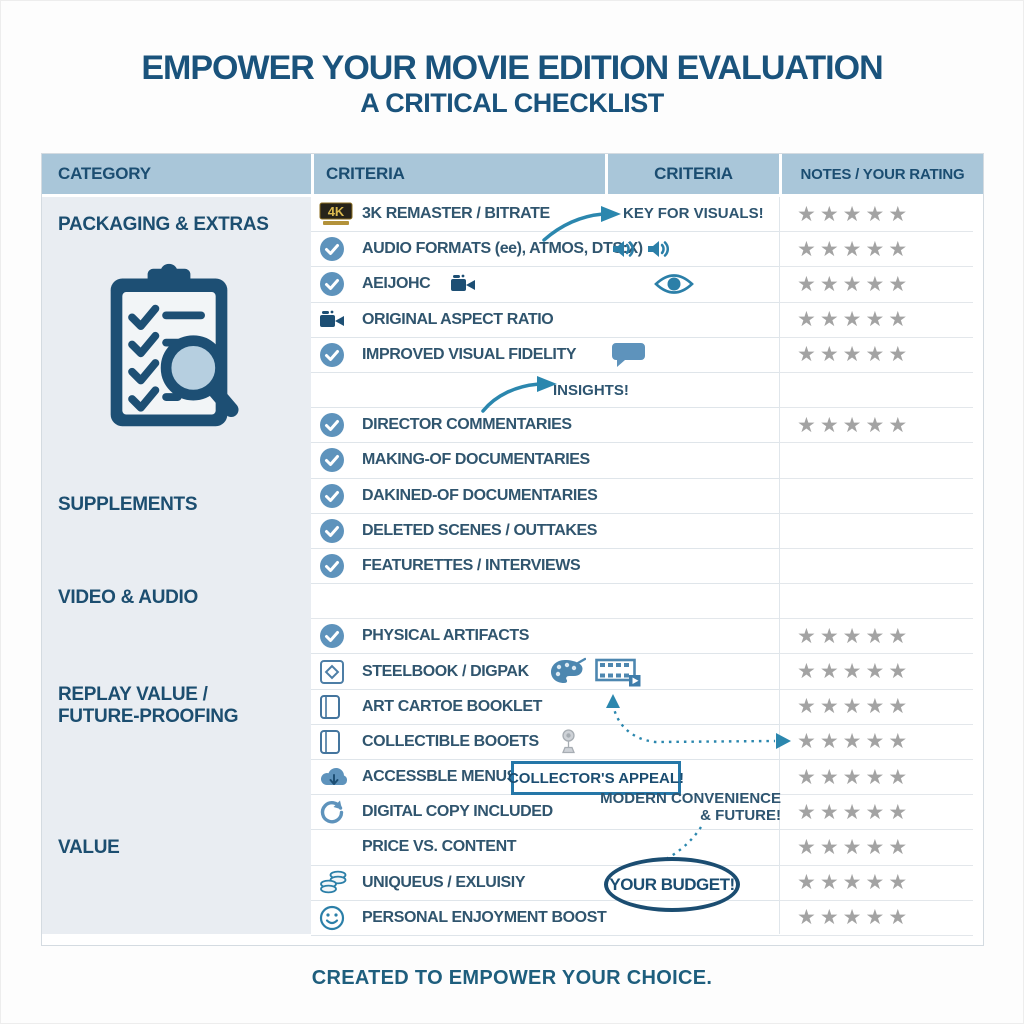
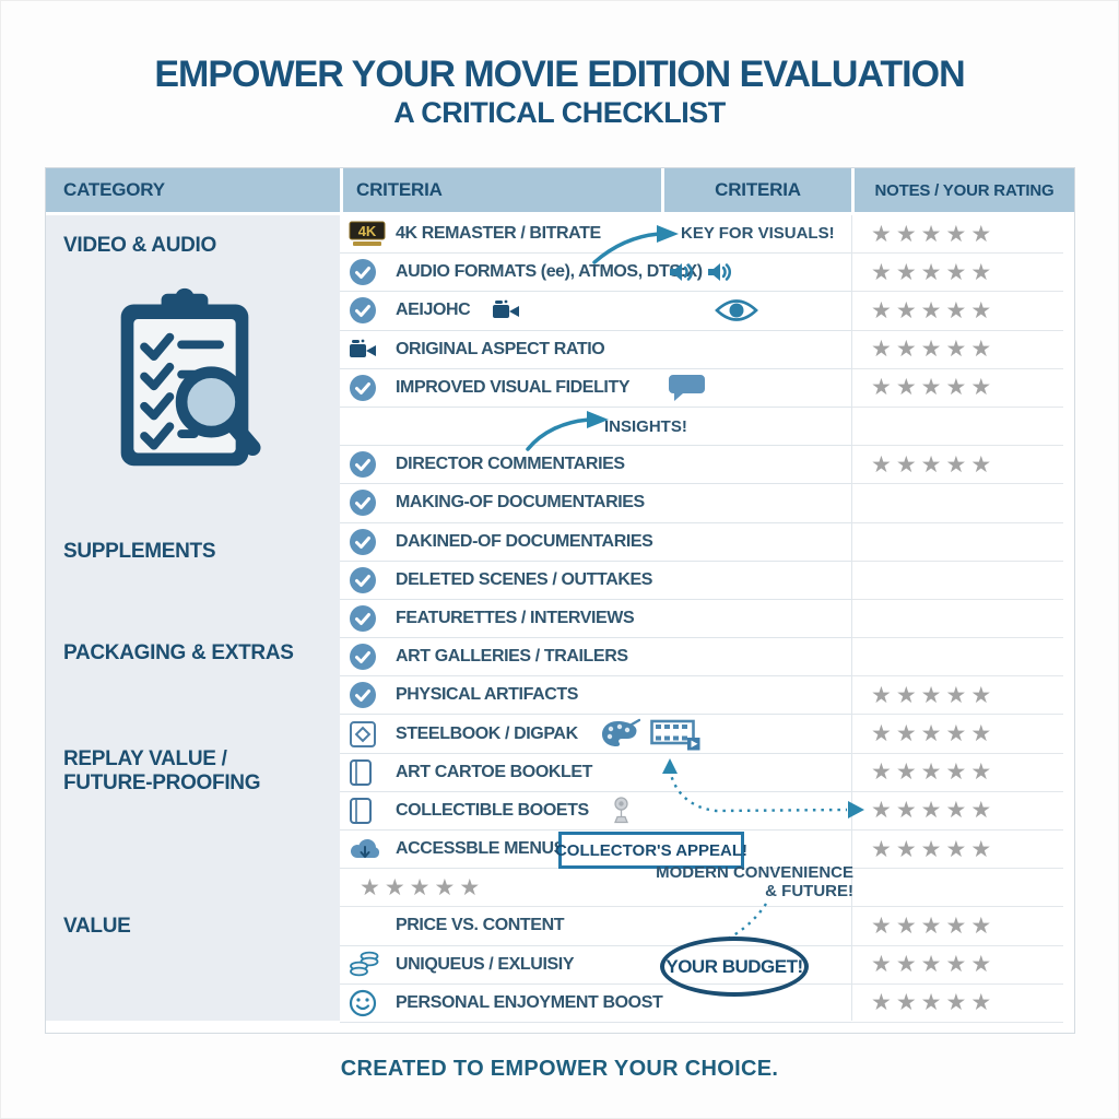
  EMPOWER YOUR MOVIE EDITION EVALUATION
  A CRITICAL CHECKLIST
  CATEGORY
  CRITERIA
  CRITERIA
  NOTES / YOUR RATING
- PACKAGING & EXTRAS
+ VIDEO & AUDIO
  SUPPLEMENTS
- VIDEO & AUDIO
+ PACKAGING & EXTRAS
  REPLAY VALUE /
  FUTURE-PROOFING
  VALUE
  4K
- 3K REMASTER / BITRATE
+ 4K REMASTER / BITRATE
  ★★★★★
  AUDIO FORMATS (ee), ATMOS, DT:)
  ★★★★★
  AEIJOHC
  ★★★★★
  ORIGINAL ASPECT RATIO
  ★★★★★
  IMPROVED VISUAL FIDELITY
  ★★★★★
  DIRECTOR COMMENTARIES
  ★★★★★
  MAKING-OF DOCUMENTARIES
  DAKINED-OF DOCUMENTARIES
  DELETED SCENES / OUTTAKES
  FEATURETTES / INTERVIEWS
+ ART GALLERIES / TRAILERS
  PHYSICAL ARTIFACTS
  ★★★★★
  STEELBOOK / DIGPAK
  ★★★★★
  ART CARTOE BOOKLET
  ★★★★★
  COLLECTIBLE BOOETS
  ★★★★★
  ACCESSBLE MENU
  ★★★★★
- DIGITAL COPY INCLUDED
  ★★★★★
  PRICE VS. CONTENT
  ★★★★★
  UNIQUEUS / EXLUISIY
  ★★★★★
  PERSONAL ENJOYMENT BOOST
  ★★★★★
  KEY FOR VISUALS!
  INSIGHTS!
  COLLECTOR'S APPEAL!
  MODERN CONVENIENCE
  & FUTURE!
  YOUR BUDGET!
  CREATED TO EMPOWER YOUR CHOICE.
